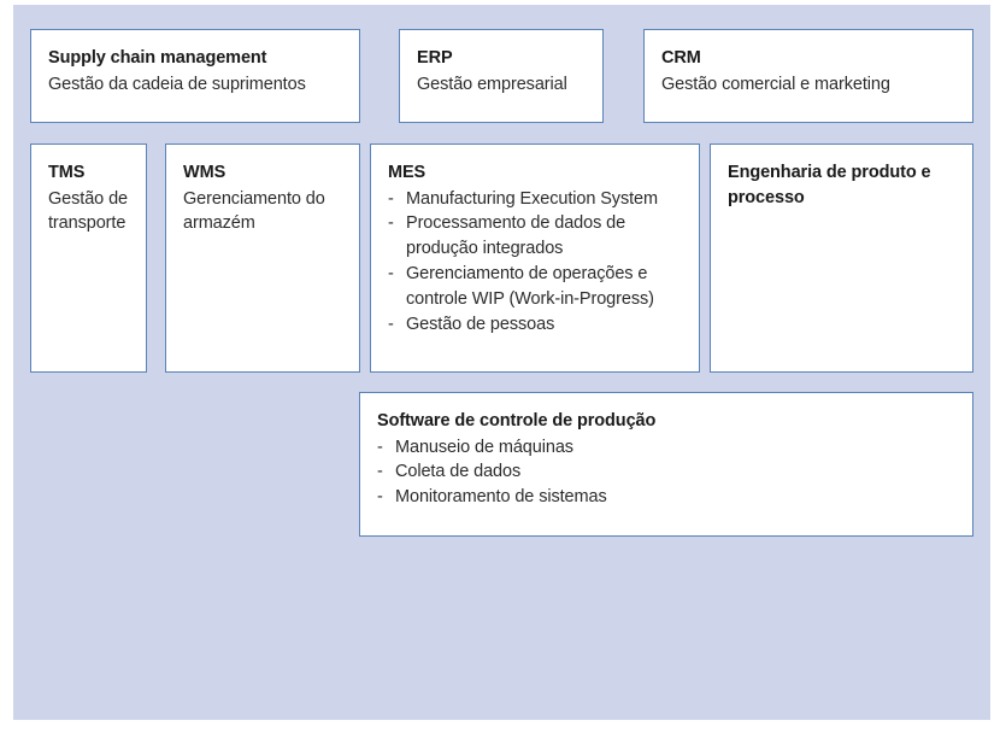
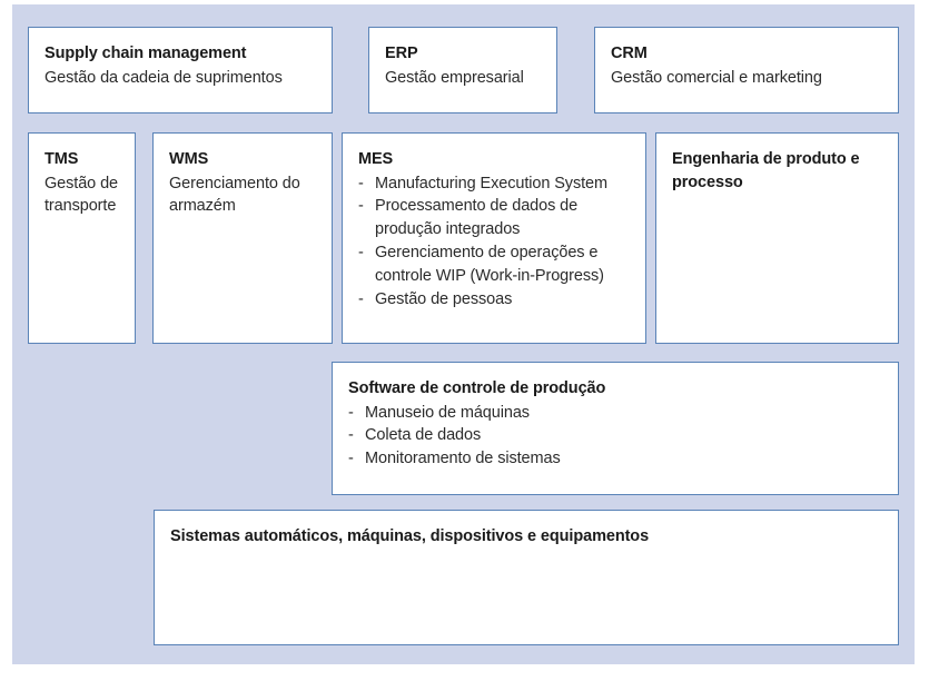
  Supply chain management
  Gestão da cadeia de suprimentos
  ERP
  Gestão empresarial
  CRM
  Gestão comercial e marketing
  TMS
  Gestão de transporte
  WMS
  Gerenciamento do armazém
  MES
  -
  Manufacturing Execution System
  -
  Processamento de dados de produção integrados
  -
  Gerenciamento de operações e controle WIP (Work-in-Progress)
  -
  Gestão de pessoas
  Engenharia de produto e processo
  Software de controle de produção
  -
  Manuseio de máquinas
  -
  Coleta de dados
  -
  Monitoramento de sistemas
+ Sistemas automáticos, máquinas, dispositivos e equipamentos
